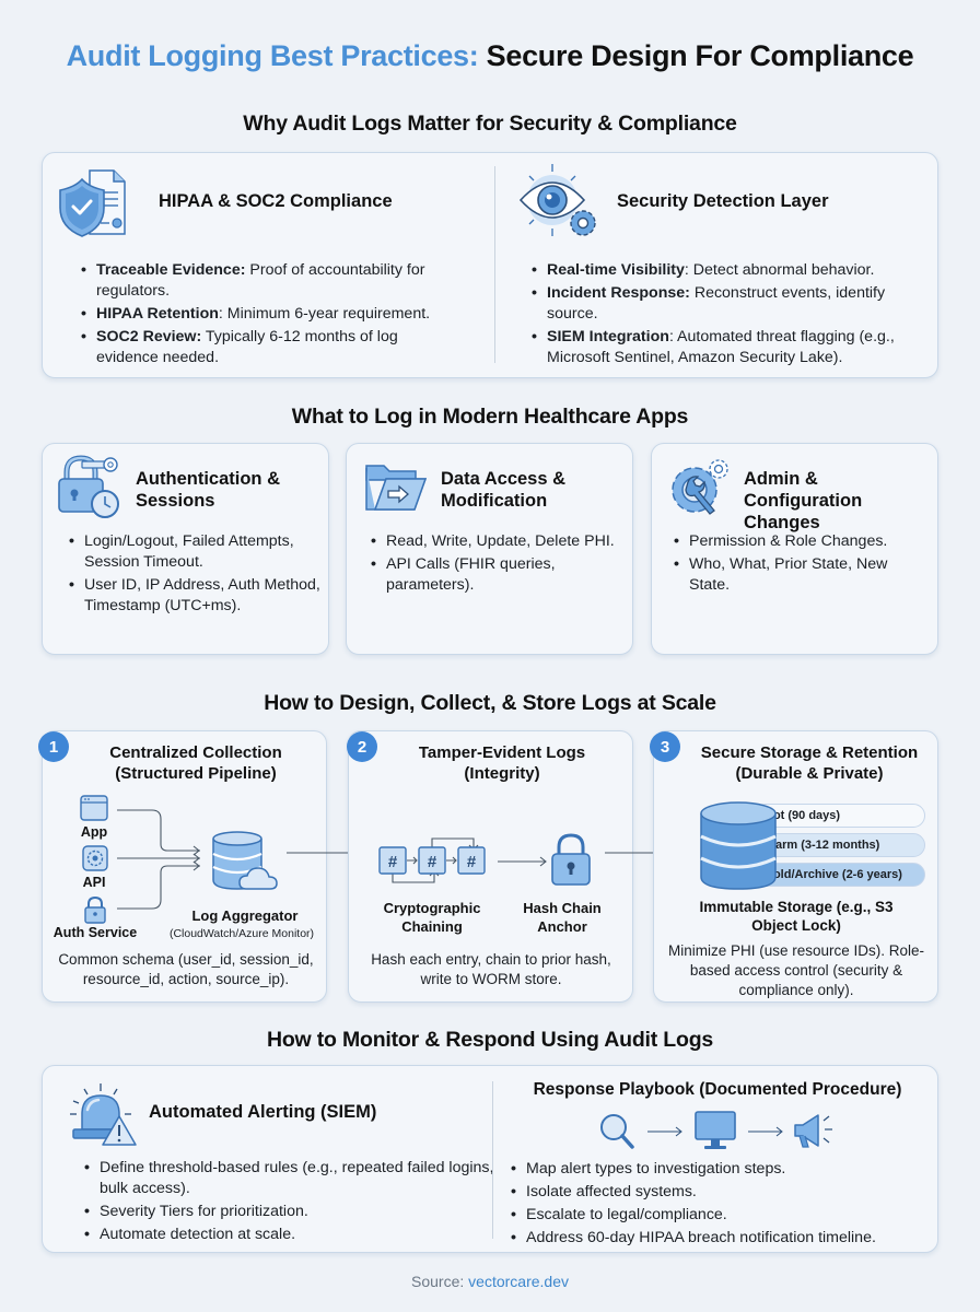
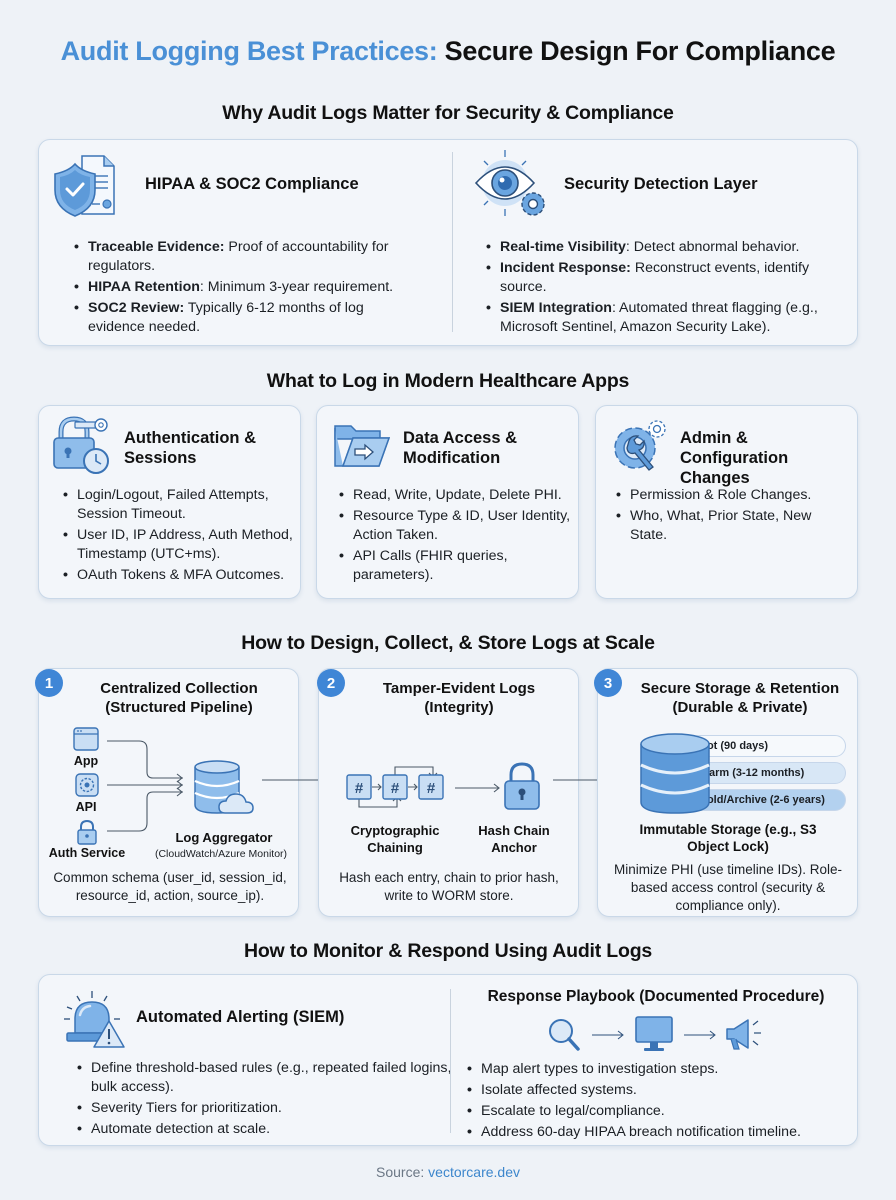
  Audit Logging Best Practices: Secure Design For Compliance
  Why Audit Logs Matter for Security & Compliance
  HIPAA & SOC2 Compliance
  Traceable Evidence: Proof of accountability for regulators.
- HIPAA Retention: Minimum 6-year requirement.
+ HIPAA Retention: Minimum 3-year requirement.
  SOC2 Review: Typically 6-12 months of log evidence needed.
  Security Detection Layer
  Real-time Visibility: Detect abnormal behavior.
  Incident Response: Reconstruct events, identify source.
  SIEM Integration: Automated threat flagging (e.g., Microsoft Sentinel, Amazon Security Lake).
  What to Log in Modern Healthcare Apps
  Authentication & Sessions
  Login/Logout, Failed Attempts, Session Timeout.
  User ID, IP Address, Auth Method, Timestamp (UTC+ms).
+ OAuth Tokens & MFA Outcomes.
  Data Access & Modification
  Read, Write, Update, Delete PHI.
+ Resource Type & ID, User Identity, Action Taken.
  API Calls (FHIR queries, parameters).
  Admin & Configuration Changes
  Permission & Role Changes.
  Who, What, Prior State, New State.
  How to Design, Collect, & Store Logs at Scale
  Centralized Collection (Structured Pipeline)
  App
  API
  Auth Service
  Log Aggregator
  (CloudWatch/Azure Monitor)
  Common schema (user_id, session_id, resource_id, action, source_ip).
  Tamper-Evident Logs (Integrity)
  #
  #
  #
  Cryptographic Chaining
  Hash Chain Anchor
  Hash each entry, chain to prior hash, write to WORM store.
  Secure Storage & Retention (Durable & Private)
  ot (90 days)
  arm (3-12 months)
  old/Archive (2-6 years)
  Immutable Storage (e.g., S3 Object Lock)
- Minimize PHI (use resource IDs). Role-based access control (security & compliance only).
+ Minimize PHI (use timeline IDs). Role-based access control (security & compliance only).
  1
  2
  3
  How to Monitor & Respond Using Audit Logs
  Automated Alerting (SIEM)
  Define threshold-based rules (e.g., repeated failed logins bulk access).
  Severity Tiers for prioritization.
  Automate detection at scale.
  Response Playbook (Documented Procedure)
  Map alert types to investigation steps.
  Isolate affected systems.
  Escalate to legal/compliance.
  Address 60-day HIPAA breach notification timeline.
  Source: vectorcare.dev
